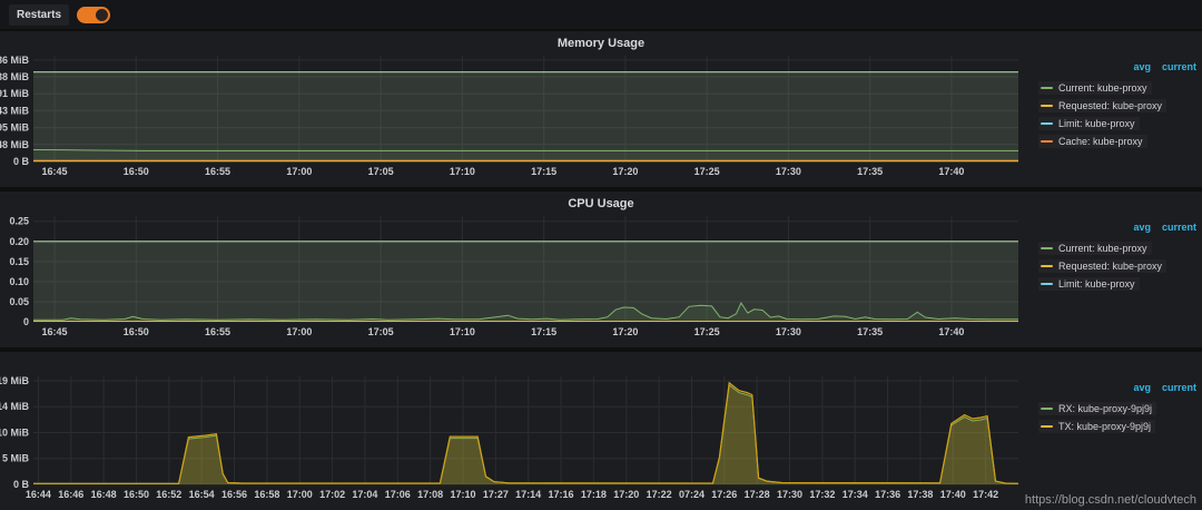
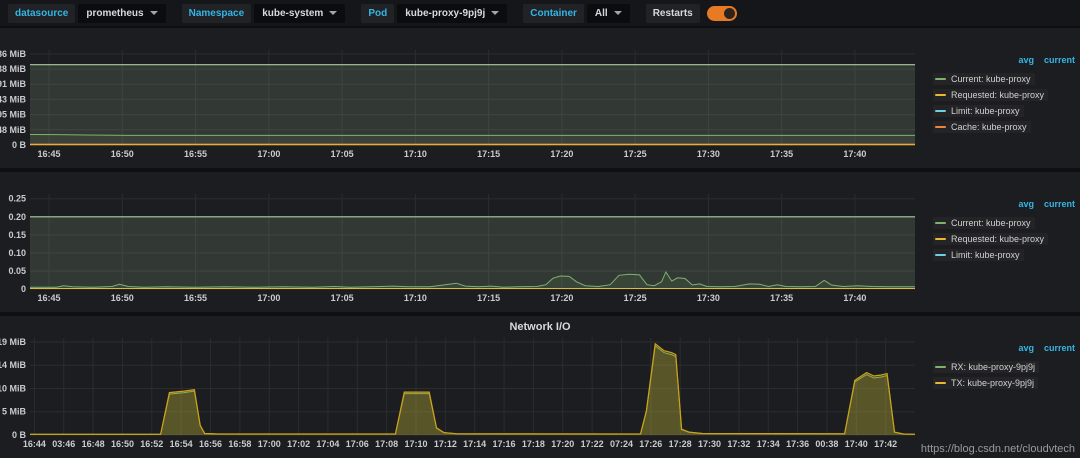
+ datasource
+ prometheus
+ Namespace
+ kube-system
+ Pod
+ kube-proxy-9pj9j
+ Container
+ All
  Restarts
- Memory Usage
  0 B
  8 MiB
  5 MiB
  16:45
  16:50
  16:55
  17:00
  17:05
  17:10
  17:15
  17:20
  17:25
  17:30
  17:35
  17:40
  avg current
  Current: kube-proxy
  Requested: kube-proxy
  Limit: kube-proxy
  Cache: kube-proxy
- CPU Usage
  0
  0.05
  0.10
  0.15
  0.20
  0.25
  16:45
  16:50
  16:55
  17:00
  17:05
  17:10
  17:15
  17:20
  17:25
  17:30
  17:35
  17:40
  avg current
  Current: kube-proxy
  Requested: kube-proxy
  Limit: kube-proxy
+ Network I/O
  0 B
  5 MiB
  0 MiB
  4 MiB
  9 MiB
  16:44
- 16:46
+ 03:46
  16:48
  16:50
  16:52
  16:54
  16:56
  16:58
  17:00
  17:02
  17:04
  17:06
  17:08
  17:10
- 17:27
+ 17:12
  17:14
  17:16
  17:18
  17:20
  17:22
  07:24
  17:26
  17:28
  17:30
  17:32
  17:34
  17:36
- 17:38
+ 00:38
  17:40
  17:42
  avg current
  RX: kube-proxy-9pj9j
  TX: kube-proxy-9pj9j
  https://blog.csdn.net/cloudvtech
